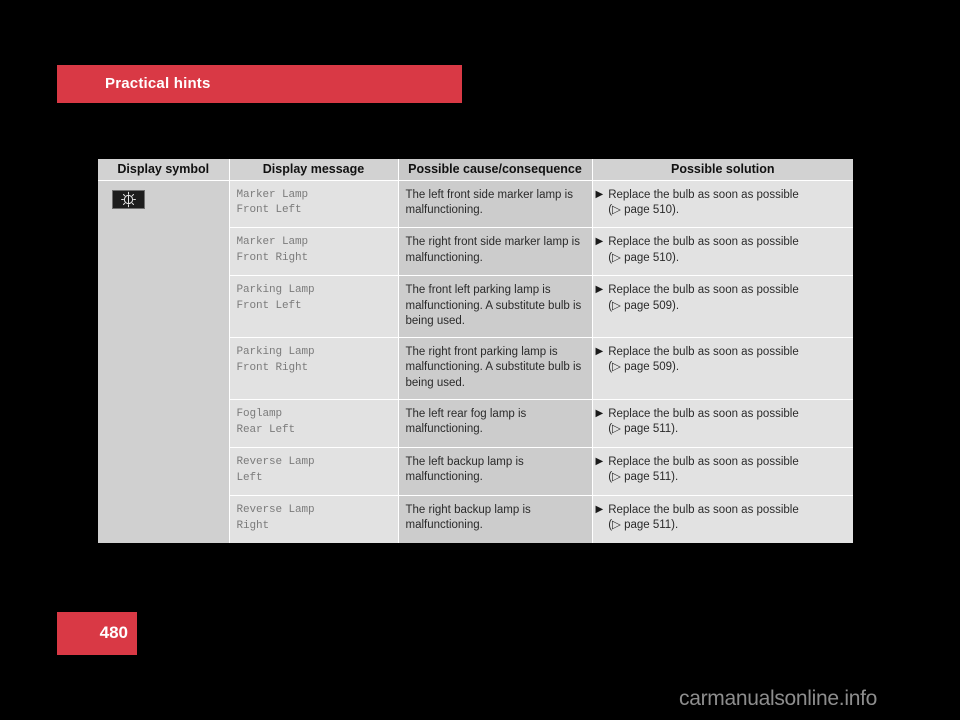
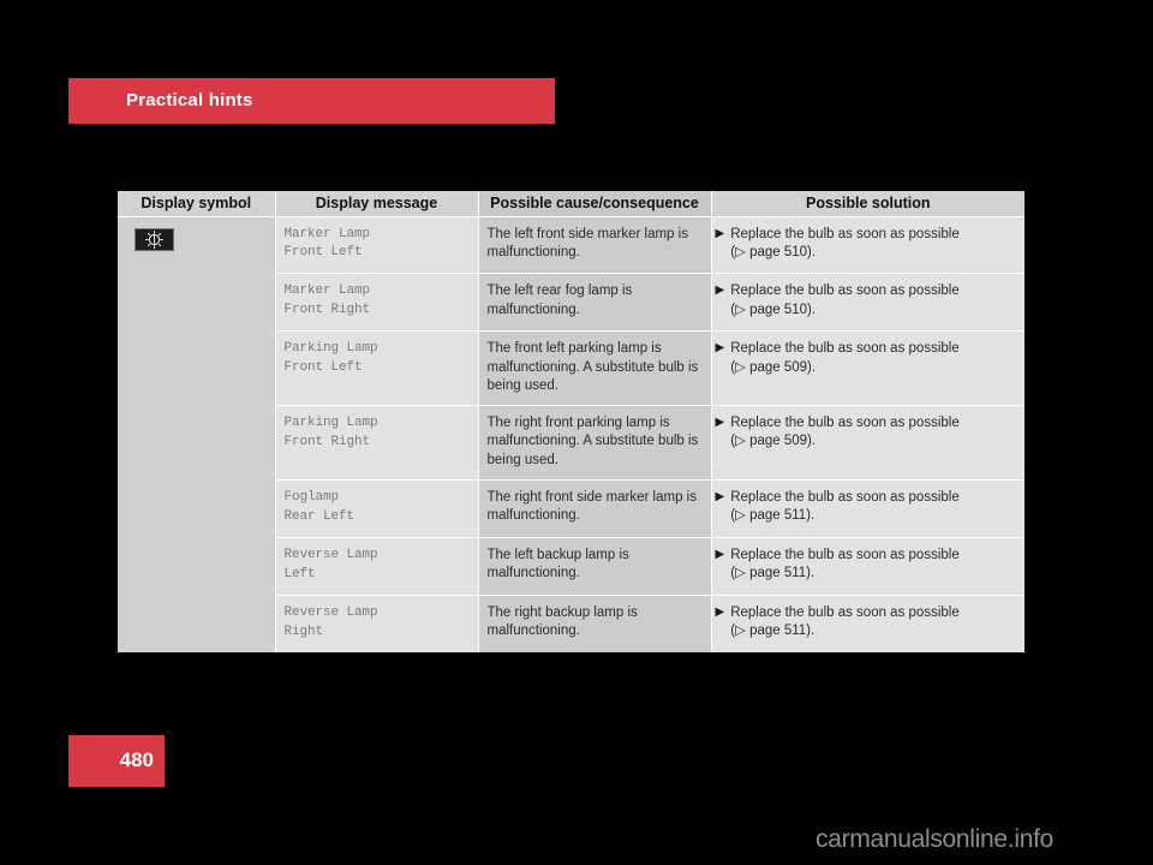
  Practical hints
  Display symbol	Display message	Possible cause/consequence	Possible solution
  	Marker Lamp Front Left	The left front side marker lamp is malfunctioning.	▶ Replace the bulb as soon as possible(▷ page 510).
- Marker Lamp Front Right	The right front side marker lamp is malfunctioning.	▶ Replace the bulb as soon as possible(▷ page 510).
+ Marker Lamp Front Right	The left rear fog lamp is malfunctioning.	▶ Replace the bulb as soon as possible(▷ page 510).
  Parking Lamp Front Left	The front left parking lamp is malfunctioning. A substitute bulb is being used.	▶ Replace the bulb as soon as possible(▷ page 509).
  Parking Lamp Front Right	The right front parking lamp is malfunctioning. A substitute bulb is being used.	▶ Replace the bulb as soon as possible(▷ page 509).
- Foglamp Rear Left	The left rear fog lamp is malfunctioning.	▶ Replace the bulb as soon as possible(▷ page 511).
+ Foglamp Rear Left	The right front side marker lamp is malfunctioning.	▶ Replace the bulb as soon as possible(▷ page 511).
  Reverse Lamp Left	The left backup lamp is malfunctioning.	▶ Replace the bulb as soon as possible(▷ page 511).
  Reverse Lamp Right	The right backup lamp is malfunctioning.	▶ Replace the bulb as soon as possible(▷ page 511).
  480
  carmanualsonline.info
